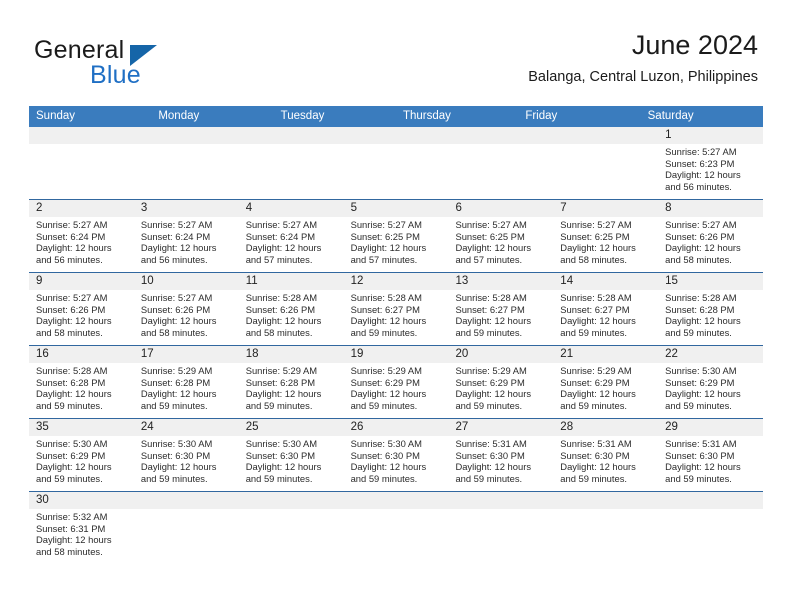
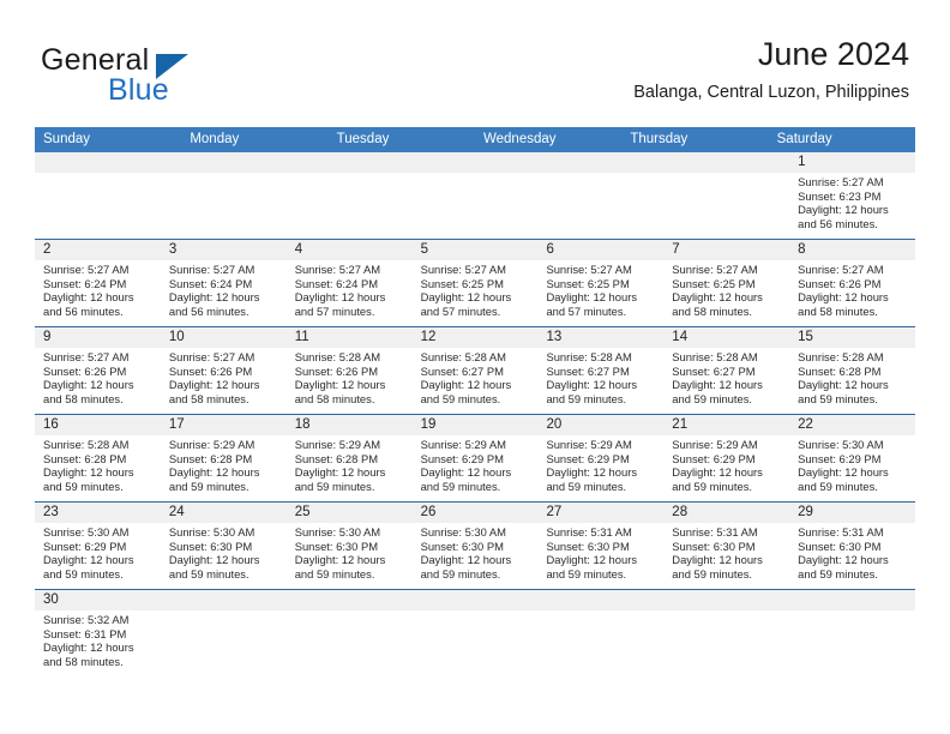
  General
  Blue
  June 2024
  Balanga, Central Luzon, Philippines
  Sunday
  Monday
  Tuesday
+ Wednesday
  Thursday
- Friday
  Saturday
  1
  Sunrise: 5:27 AM
  Sunset: 6:23 PM
  Daylight: 12 hours and 56 minutes.
  2
  Sunrise: 5:27 AM
  Sunset: 6:24 PM
  Daylight: 12 hours and 56 minutes.
  3
  Sunrise: 5:27 AM
  Sunset: 6:24 PM
  Daylight: 12 hours and 56 minutes.
  4
  Sunrise: 5:27 AM
  Sunset: 6:24 PM
  Daylight: 12 hours and 57 minutes.
  5
  Sunrise: 5:27 AM
  Sunset: 6:25 PM
  Daylight: 12 hours and 57 minutes.
  6
  Sunrise: 5:27 AM
  Sunset: 6:25 PM
  Daylight: 12 hours and 57 minutes.
  7
  Sunrise: 5:27 AM
  Sunset: 6:25 PM
  Daylight: 12 hours and 58 minutes.
  8
  Sunrise: 5:27 AM
  Sunset: 6:26 PM
  Daylight: 12 hours and 58 minutes.
  9
  Sunrise: 5:27 AM
  Sunset: 6:26 PM
  Daylight: 12 hours and 58 minutes.
  10
  Sunrise: 5:27 AM
  Sunset: 6:26 PM
  Daylight: 12 hours and 58 minutes.
  11
  Sunrise: 5:28 AM
  Sunset: 6:26 PM
  Daylight: 12 hours and 58 minutes.
  12
  Sunrise: 5:28 AM
  Sunset: 6:27 PM
  Daylight: 12 hours and 59 minutes.
  13
  Sunrise: 5:28 AM
  Sunset: 6:27 PM
  Daylight: 12 hours and 59 minutes.
  14
  Sunrise: 5:28 AM
  Sunset: 6:27 PM
  Daylight: 12 hours and 59 minutes.
  15
  Sunrise: 5:28 AM
  Sunset: 6:28 PM
  Daylight: 12 hours and 59 minutes.
  16
  Sunrise: 5:28 AM
  Sunset: 6:28 PM
  Daylight: 12 hours and 59 minutes.
  17
  Sunrise: 5:29 AM
  Sunset: 6:28 PM
  Daylight: 12 hours and 59 minutes.
  18
  Sunrise: 5:29 AM
  Sunset: 6:28 PM
  Daylight: 12 hours and 59 minutes.
  19
  Sunrise: 5:29 AM
  Sunset: 6:29 PM
  Daylight: 12 hours and 59 minutes.
  20
  Sunrise: 5:29 AM
  Sunset: 6:29 PM
  Daylight: 12 hours and 59 minutes.
  21
  Sunrise: 5:29 AM
  Sunset: 6:29 PM
  Daylight: 12 hours and 59 minutes.
  22
  Sunrise: 5:30 AM
  Sunset: 6:29 PM
  Daylight: 12 hours and 59 minutes.
- 35
+ 23
  Sunrise: 5:30 AM
  Sunset: 6:29 PM
  Daylight: 12 hours and 59 minutes.
  24
  Sunrise: 5:30 AM
  Sunset: 6:30 PM
  Daylight: 12 hours and 59 minutes.
  25
  Sunrise: 5:30 AM
  Sunset: 6:30 PM
  Daylight: 12 hours and 59 minutes.
  26
  Sunrise: 5:30 AM
  Sunset: 6:30 PM
  Daylight: 12 hours and 59 minutes.
  27
  Sunrise: 5:31 AM
  Sunset: 6:30 PM
  Daylight: 12 hours and 59 minutes.
  28
  Sunrise: 5:31 AM
  Sunset: 6:30 PM
  Daylight: 12 hours and 59 minutes.
  29
  Sunrise: 5:31 AM
  Sunset: 6:30 PM
  Daylight: 12 hours and 59 minutes.
  30
  Sunrise: 5:32 AM
  Sunset: 6:31 PM
  Daylight: 12 hours and 58 minutes.
